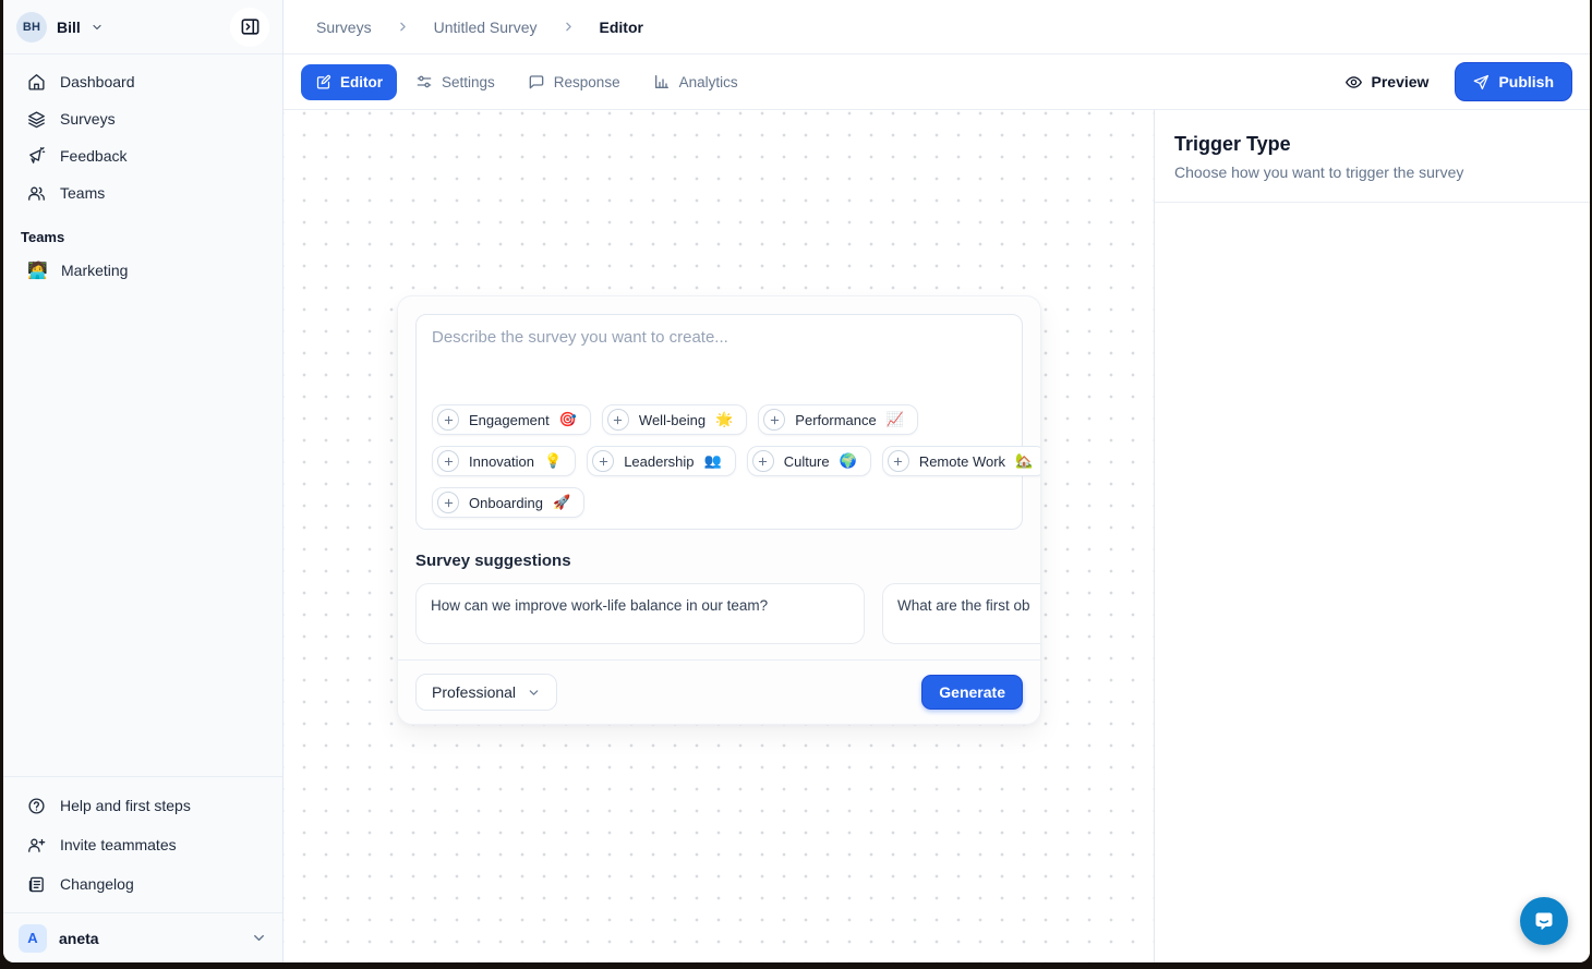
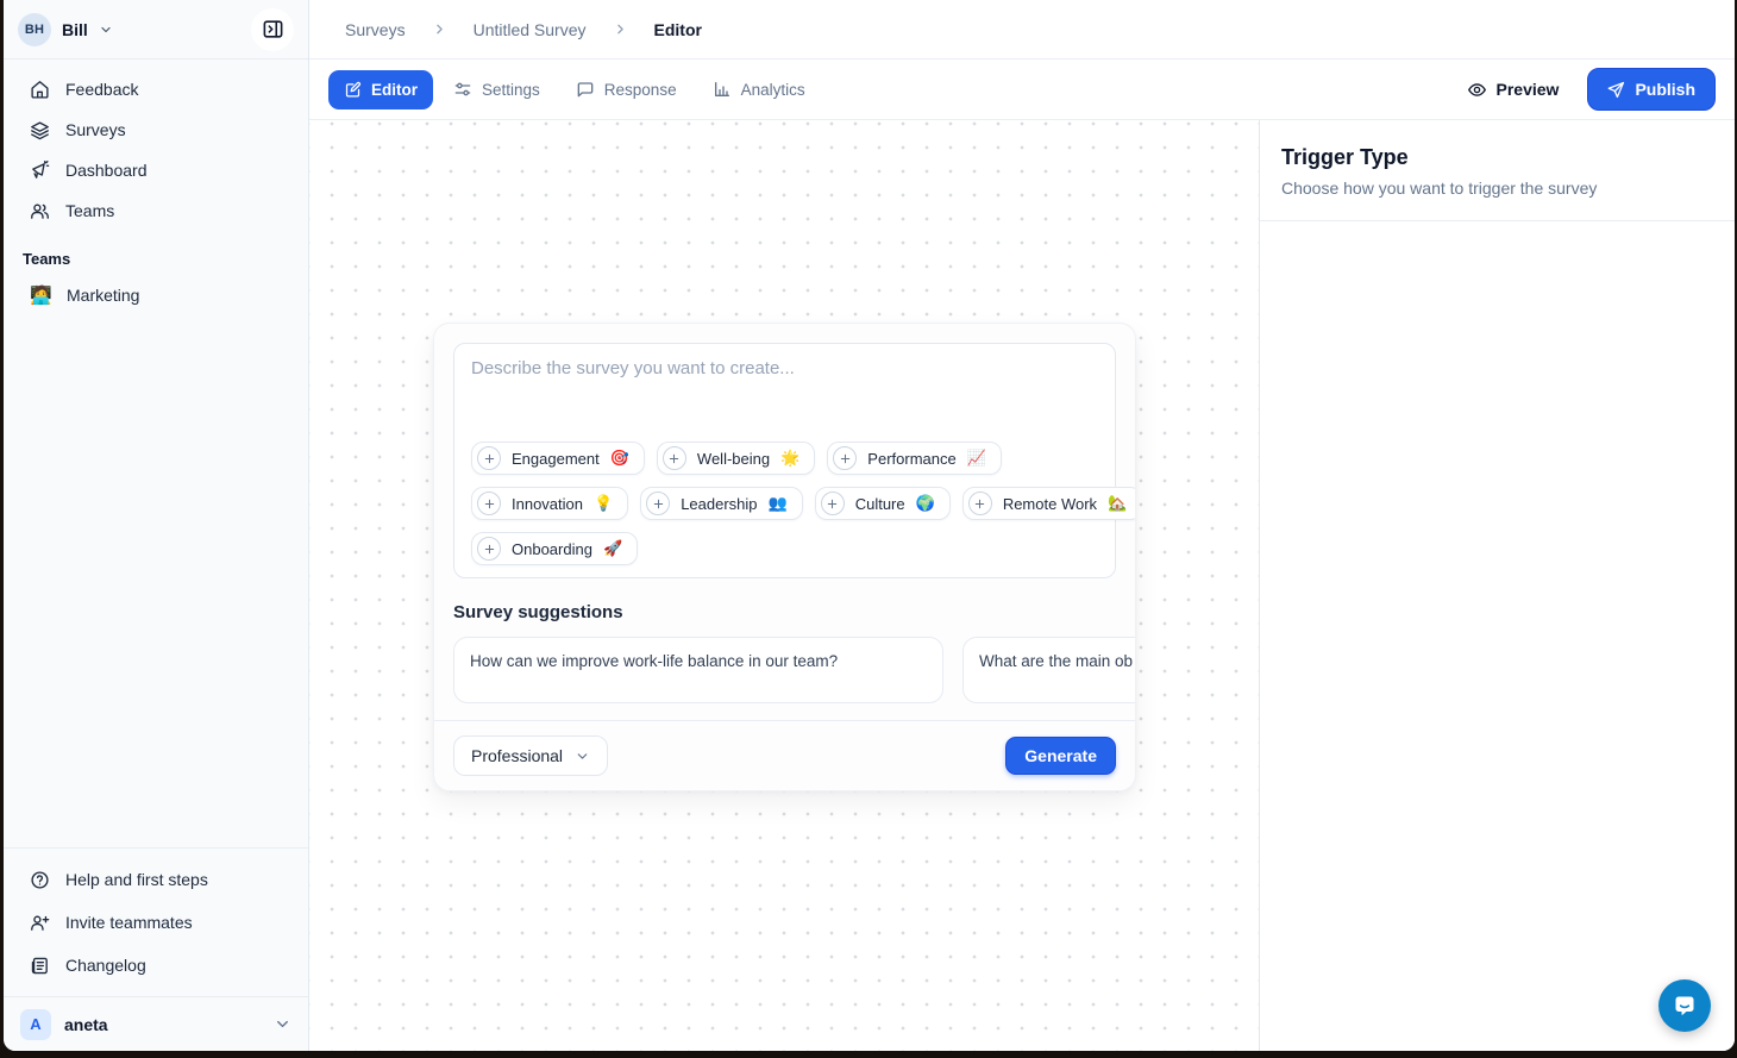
  BH
  Bill
- Dashboard
+ Feedback
  Surveys
- Feedback
+ Dashboard
  Teams
  Teams
  🧑‍💻
  Marketing
  Help and first steps
  Invite teammates
  Changelog
  A
  aneta
  Surveys
  Untitled Survey
  Editor
  Editor
  Settings
  Response
  Analytics
  Preview
  Publish
  Describe the survey you want to create...
  Engagement
  🎯
  Well-being
  🌟
  Performance
  📈
  Innovation
  💡
  Leadership
  👥
  Culture
  🌍
  Remote Work
  🏡
  Onboarding
  🚀
  Survey suggestions
  How can we improve work-life balance in our team?
- What are the first ob
+ What are the main ob
  Professional
  Generate
  Trigger Type
  Choose how you want to trigger the survey
